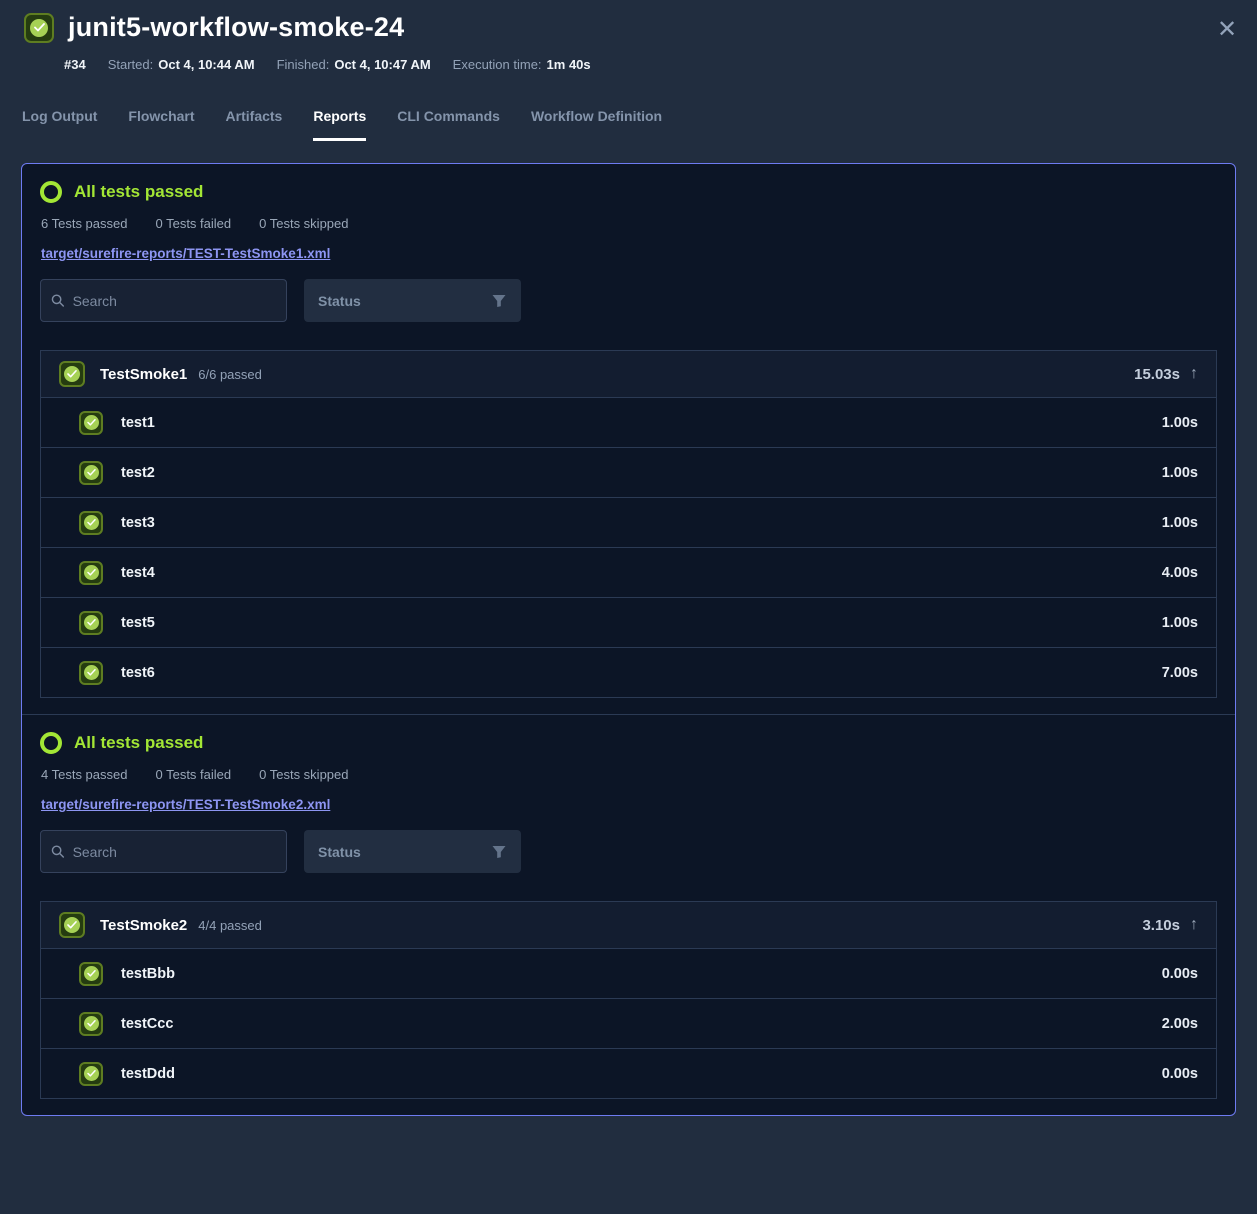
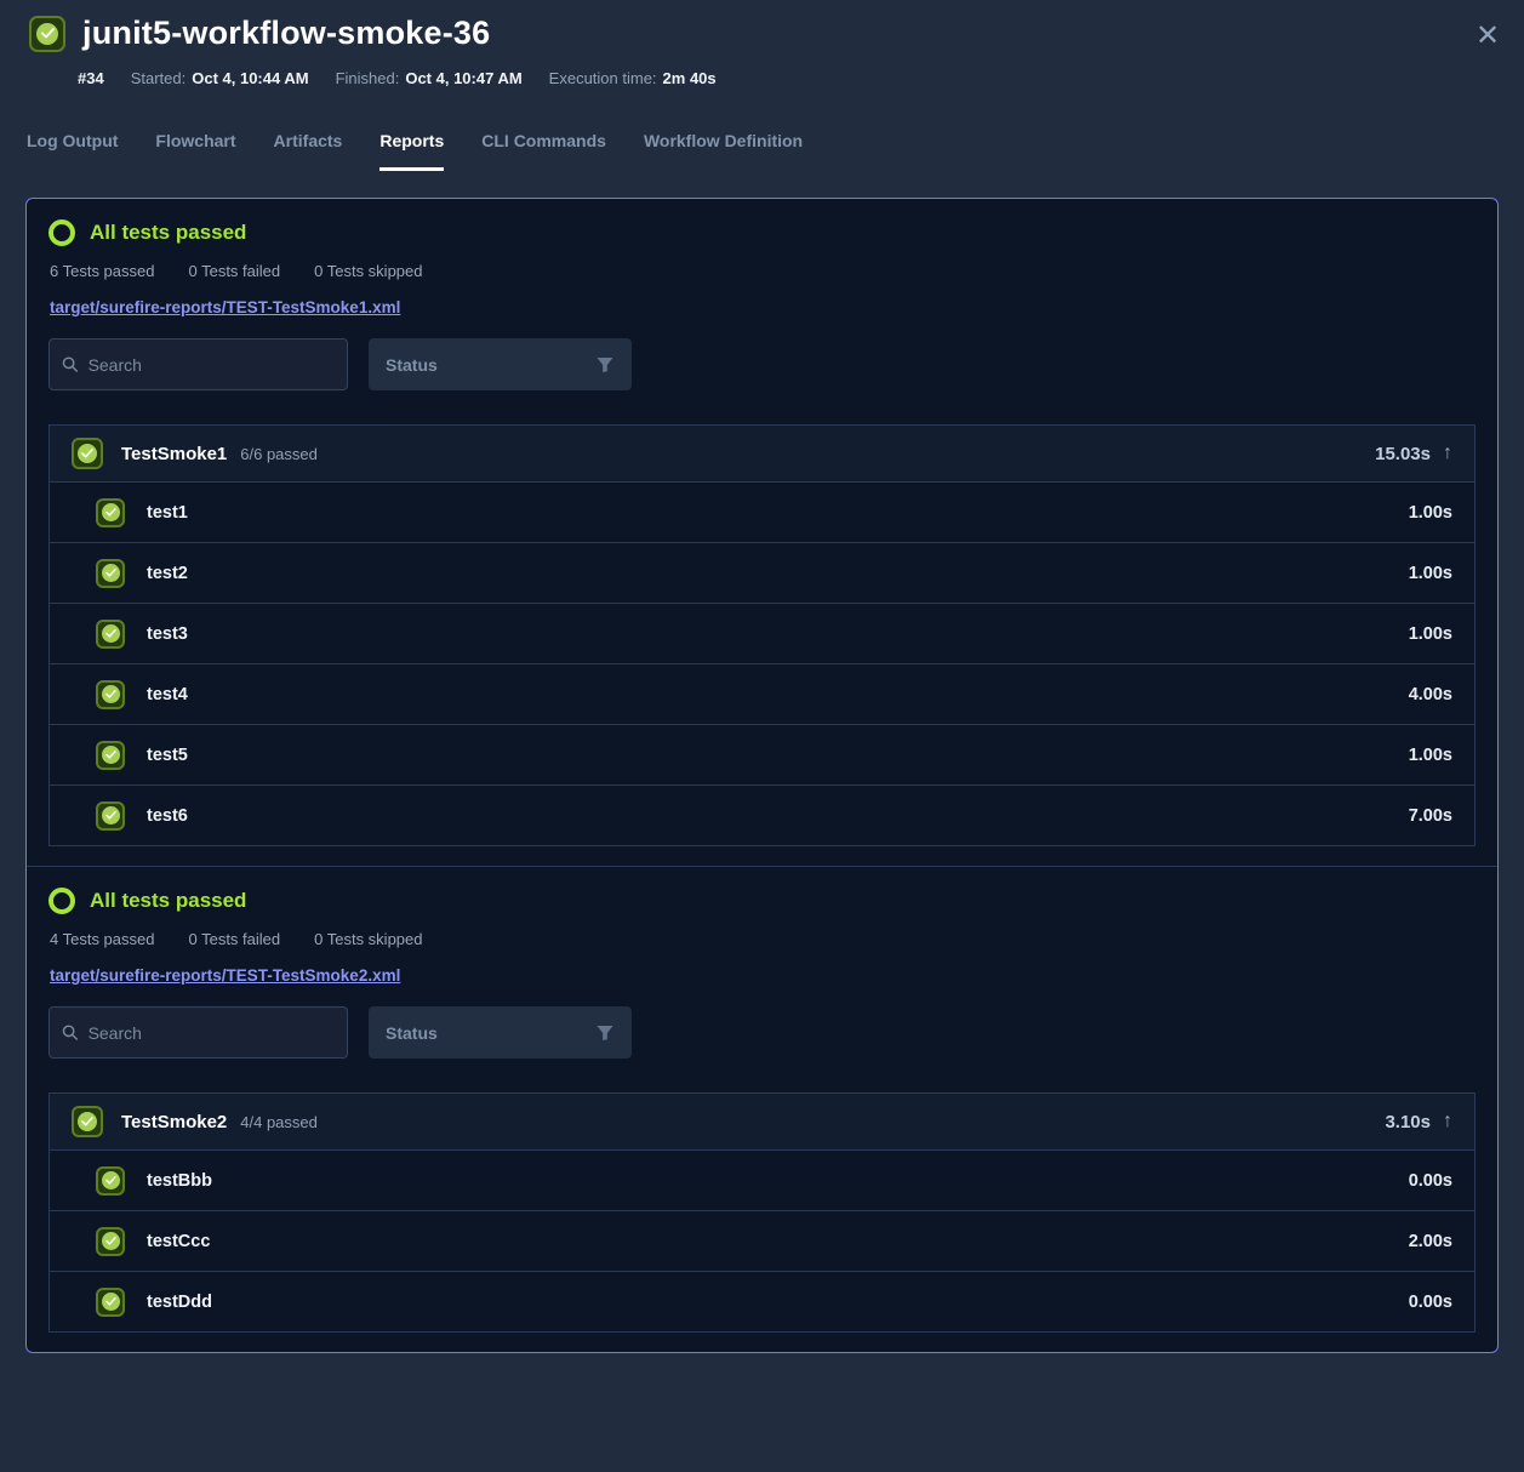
- junit5-workflow-smoke-24
+ junit5-workflow-smoke-36
  ✕
  #34
  Started:
  Oct 4, 10:44 AM
  Finished:
  Oct 4, 10:47 AM
  Execution time:
- 1m 40s
+ 2m 40s
  Log Output
  Flowchart
  Artifacts
  Reports
  CLI Commands
  Workflow Definition
  All tests passed
  6 Tests passed
  0 Tests failed
  0 Tests skipped
  target/surefire-reports/TEST-TestSmoke1.xml
  Search
  Status
  TestSmoke1
  6/6 passed
  15.03s
  ↑
  test1
  1.00s
  test2
  1.00s
  test3
  1.00s
  test4
  4.00s
  test5
  1.00s
  test6
  7.00s
  All tests passed
  4 Tests passed
  0 Tests failed
  0 Tests skipped
  target/surefire-reports/TEST-TestSmoke2.xml
  Search
  Status
  TestSmoke2
  4/4 passed
  3.10s
  ↑
  testBbb
  0.00s
  testCcc
  2.00s
  testDdd
  0.00s
